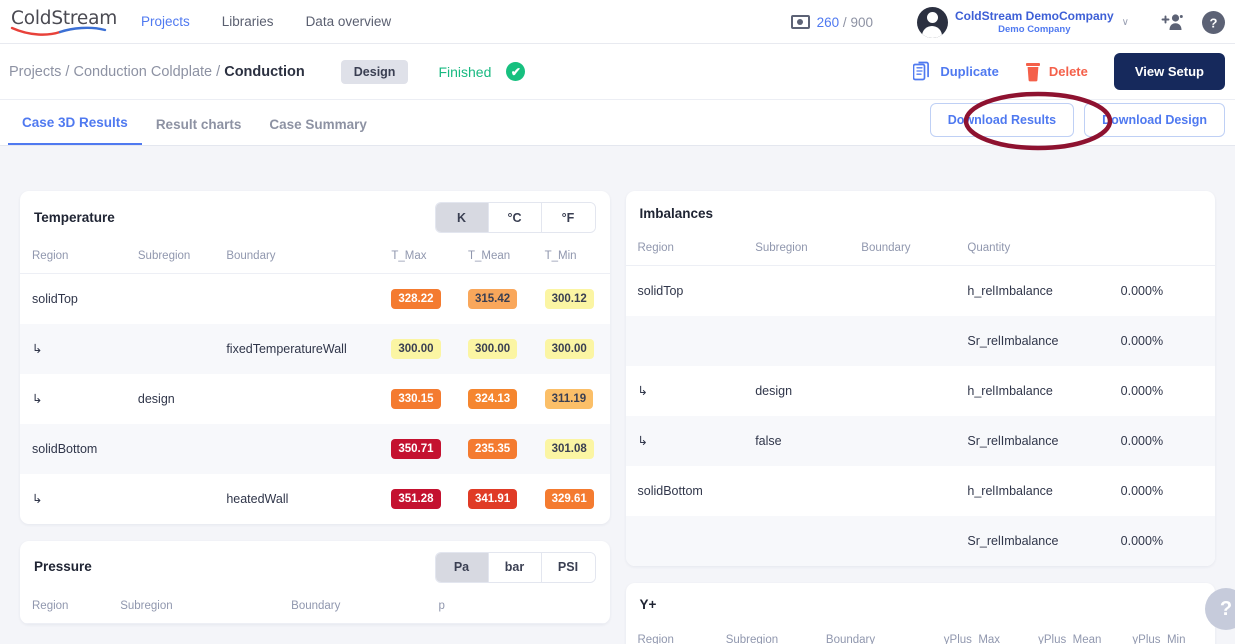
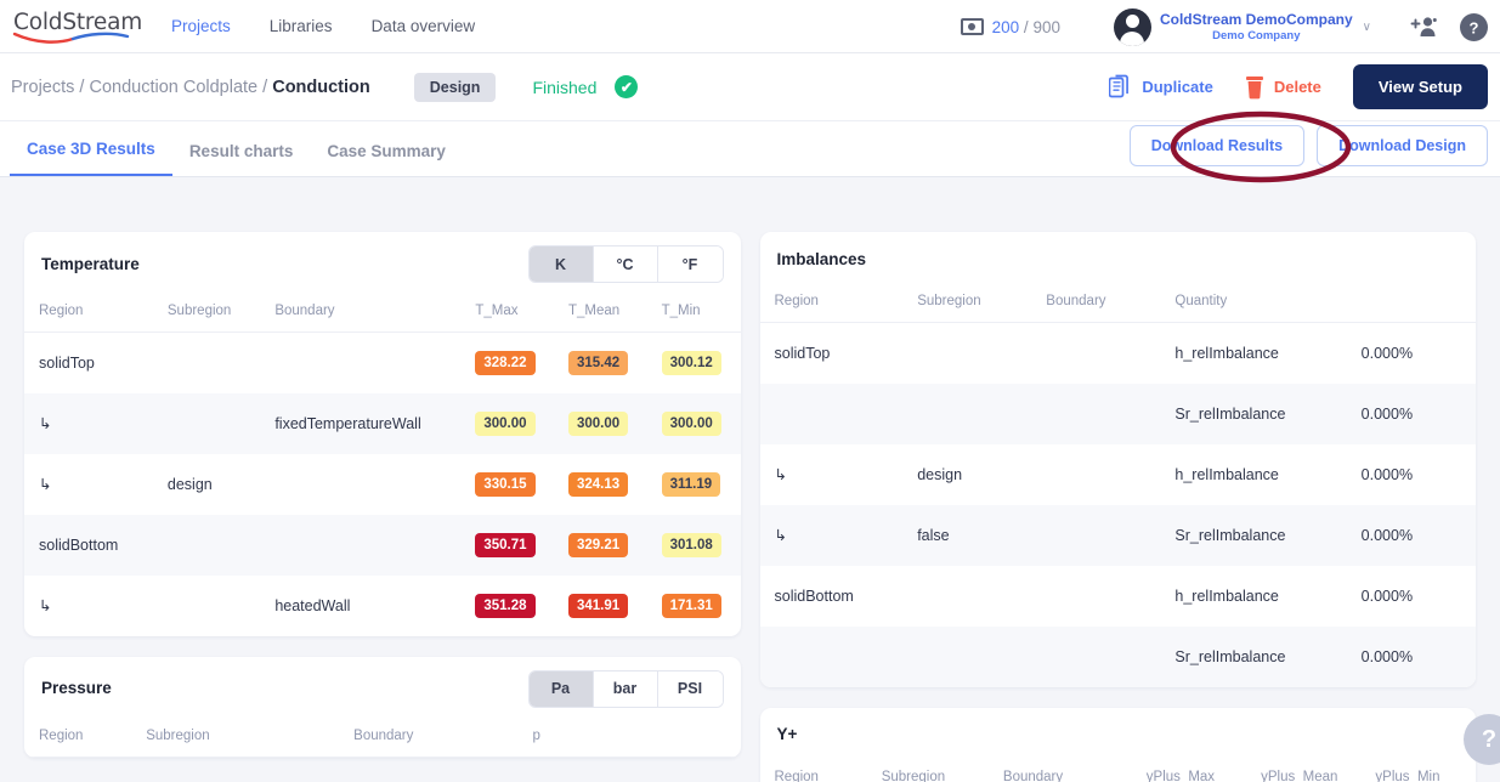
  ColdStream
  Projects
  Libraries
  Data overview
- 260 / 900
+ 200 / 900
  ColdStream DemoCompany
  Demo Company
  ∨
  ?
  Projects / Conduction Coldplate / Conduction
  Design
  Finished
  ✔
  Duplicate
  Delete
  View Setup
  Case 3D Results
  Result charts
  Case Summary
  Download Results
  Download Design
  Temperature
  K
  °C
  °F
  Region	Subregion	Boundary	T_Max	T_Mean	T_Min
  solidTop			328.22	315.42	300.12
  ↳		fixedTemperatureWall	300.00	300.00	300.00
  ↳	design		330.15	324.13	311.19
- solidBottom			350.71	235.35	301.08
+ solidBottom			350.71	329.21	301.08
- ↳		heatedWall	351.28	341.91	329.61
+ ↳		heatedWall	351.28	341.91	171.31
  Pressure
  Pa
  bar
  PSI
  Region	Subregion	Boundary	p
  Imbalances
  Region	Subregion	Boundary	Quantity
  solidTop			h_relImbalance	0.000%
  			Sr_relImbalance	0.000%
  ↳	design		h_relImbalance	0.000%
  ↳	false		Sr_relImbalance	0.000%
  solidBottom			h_relImbalance	0.000%
  			Sr_relImbalance	0.000%
  Y+
  Region	Subregion	Boundary	yPlus_Max	yPlus_Mean	yPlus_Min
  ?
